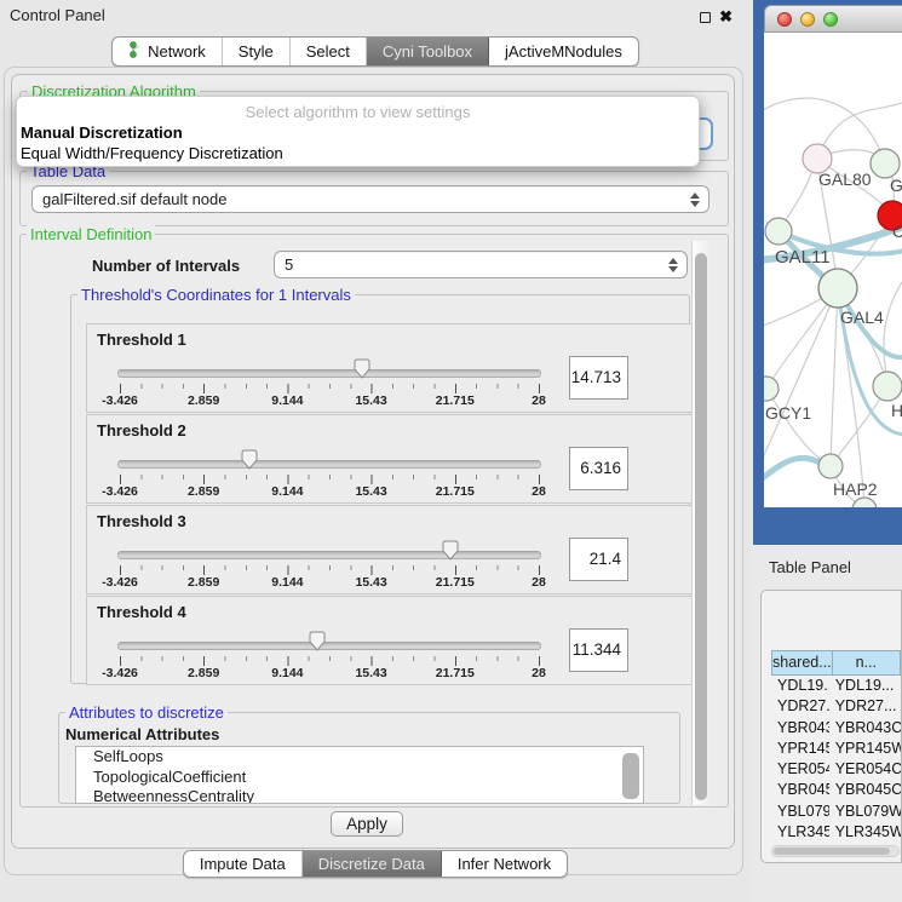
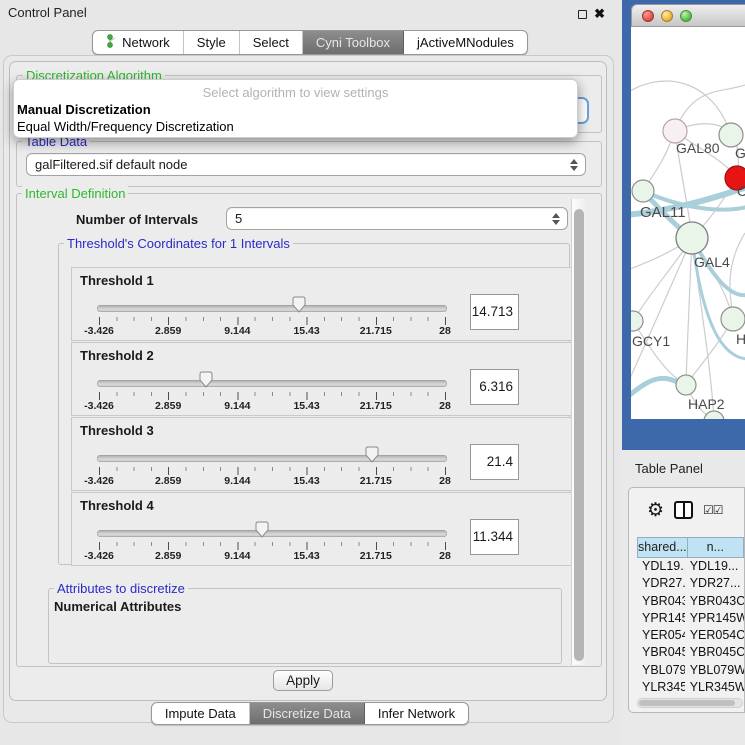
  Control Panel
  ✖
  Network
  Style
  Select
  Cyni Toolbox
  jActiveMNodules
  Discretization Algorithm
  Table Data
  galFiltered.sif default node
  Interval Definition
  Number of Intervals
  5
  Threshold's Coordinates for 1 Intervals
  Threshold 1
  -3.426
  2.859
  9.144
  15.43
  21.715
  28
  14.713
  Threshold 2
  -3.426
  2.859
  9.144
  15.43
  21.715
  28
  6.316
  Threshold 3
  -3.426
  2.859
  9.144
  15.43
  21.715
  28
  21.4
  Threshold 4
  -3.426
  2.859
  9.144
  15.43
  21.715
  28
  11.344
  Attributes to discretize
  Numerical Attributes
- SelfLoops
- TopologicalCoefficient
- BetweennessCentrality
  Apply
  Select algorithm to view settings
  Manual Discretization
  Equal Width/Frequency Discretization
  Impute Data
  Discretize Data
  Infer Network
  GAL80
  C
  GAL11
  GAL4
  GCY1
  H
  HAP2
  Table Panel
+ ⚙
+ ☑☑
  shared...
  n...
  YDL19.
  YDL19...
  YDR27.
  YDR27...
  YBR04
  YBR043C
  YPR14
  YPR145W
  YER05
  YER054C
  YBR04
  YBR045C
  YBL079
  YBL079W
  YLR345
  YLR345W
